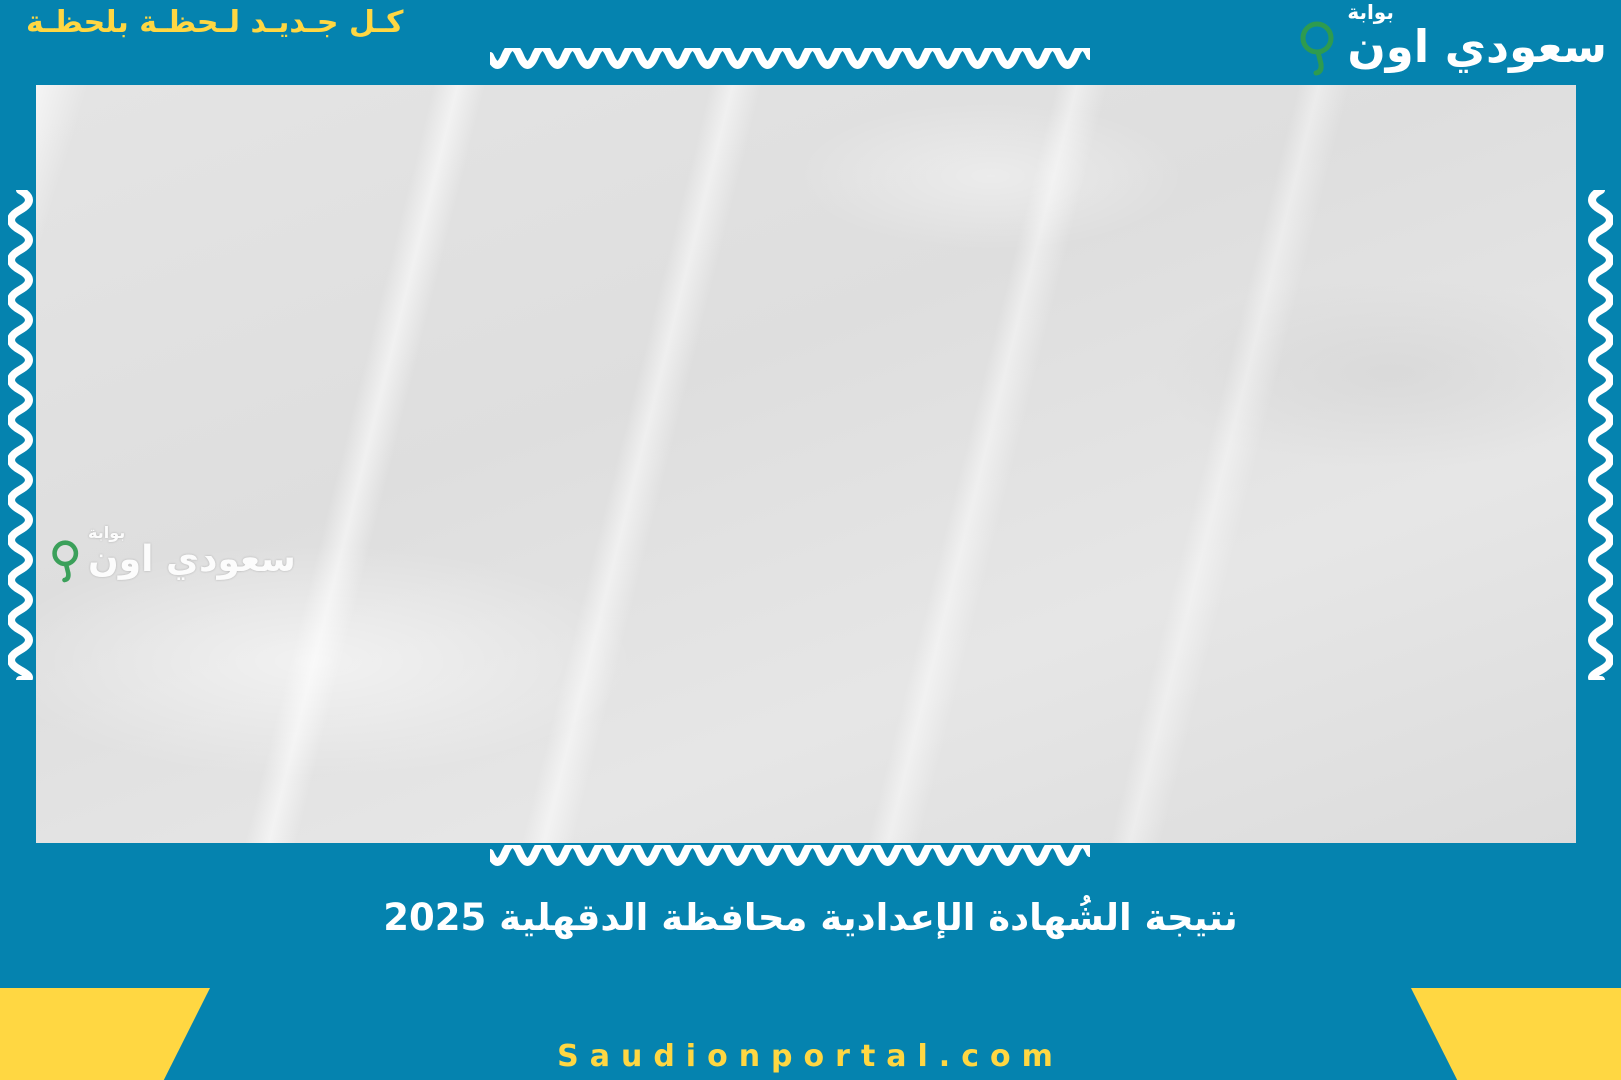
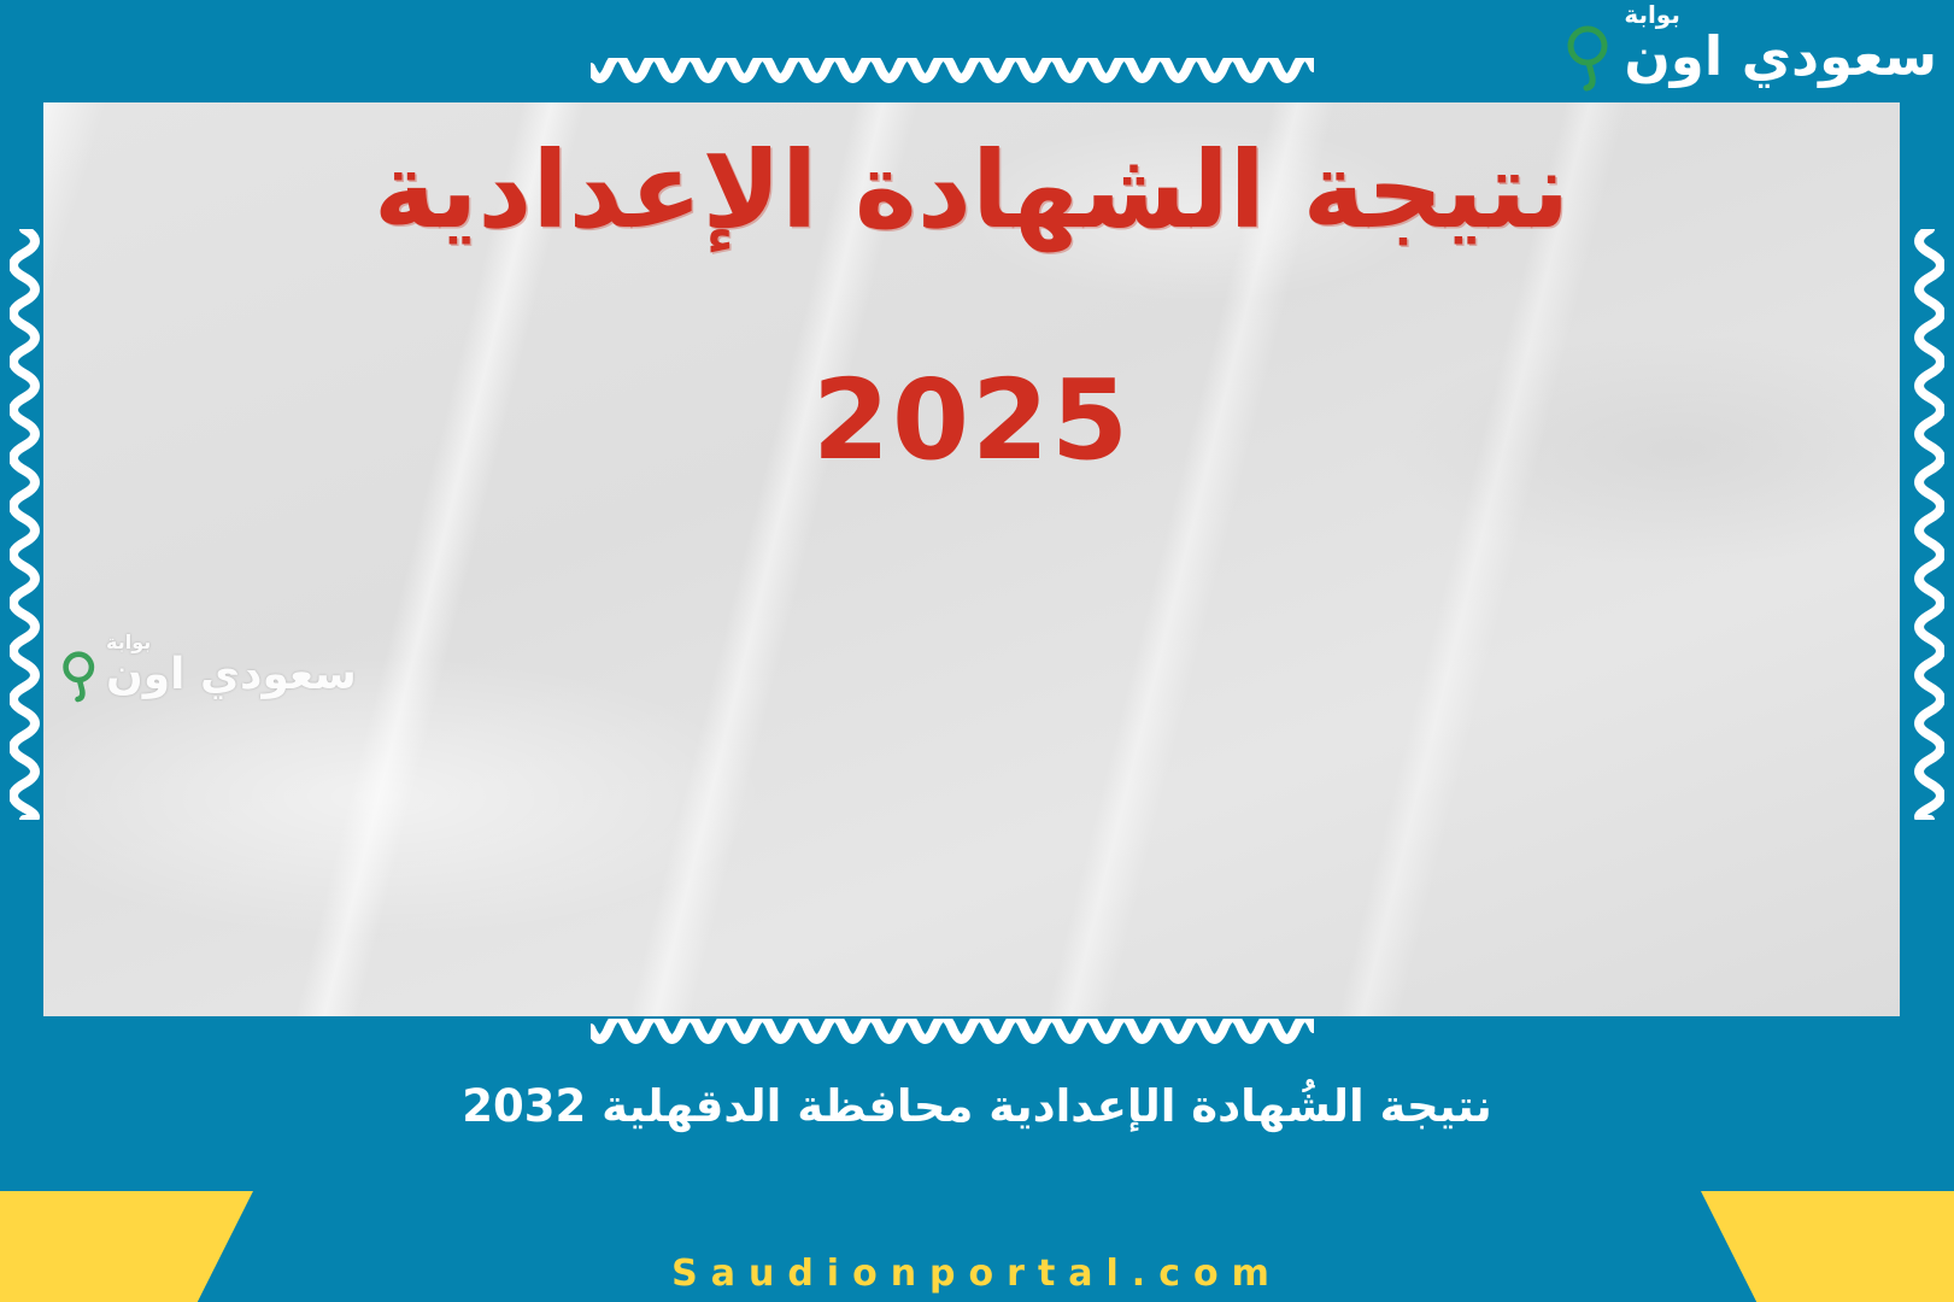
- كـل جـديـد لـحظـة بلحظـة
  بوابة
  سعودي اون
+ نتيجة الشهادة الإعدادية
+ 2025
  بوابة
  سعودي اون
- نتيجة الشُهادة الإعدادية محافظة الدقهلية 2025
+ نتيجة الشُهادة الإعدادية محافظة الدقهلية 2032
  Saudionportal.com
